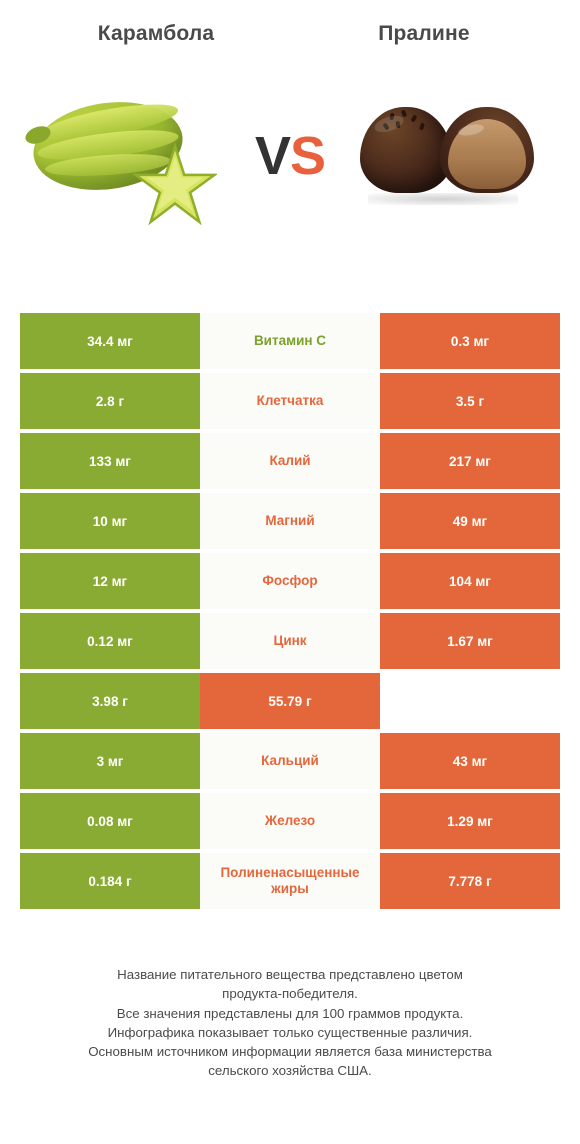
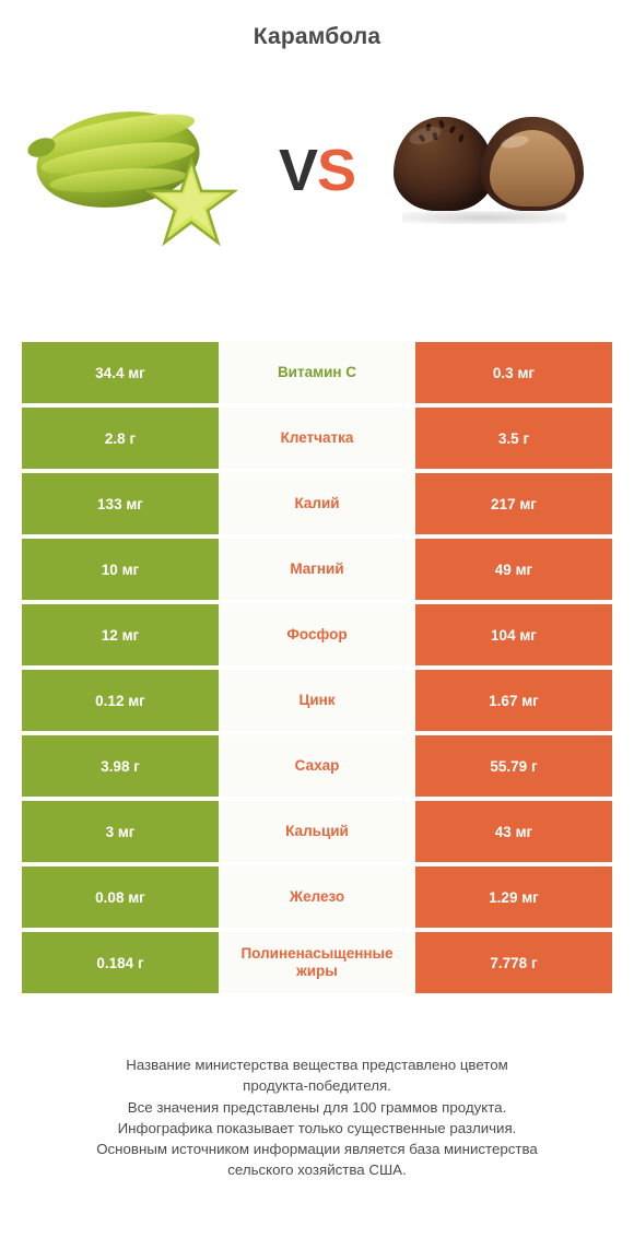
  Карамбола
- Пралине
  VS
  34.4 мг
  Витамин C
  0.3 мг
  2.8 г
  Клетчатка
  3.5 г
  133 мг
  Калий
  217 мг
  10 мг
  Магний
  49 мг
  12 мг
  Фосфор
  104 мг
  0.12 мг
  Цинк
  1.67 мг
  3.98 г
+ Сахар
  55.79 г
  3 мг
  Кальций
  43 мг
  0.08 мг
  Железо
  1.29 мг
  0.184 г
  Полиненасыщенные жиры
  7.778 г
- Название питательного вещества представлено цветом
+ Название министерства вещества представлено цветом
  продукта-победителя.
  Все значения представлены для 100 граммов продукта.
  Инфографика показывает только существенные различия.
  Основным источником информации является база министерства
  сельского хозяйства США.
